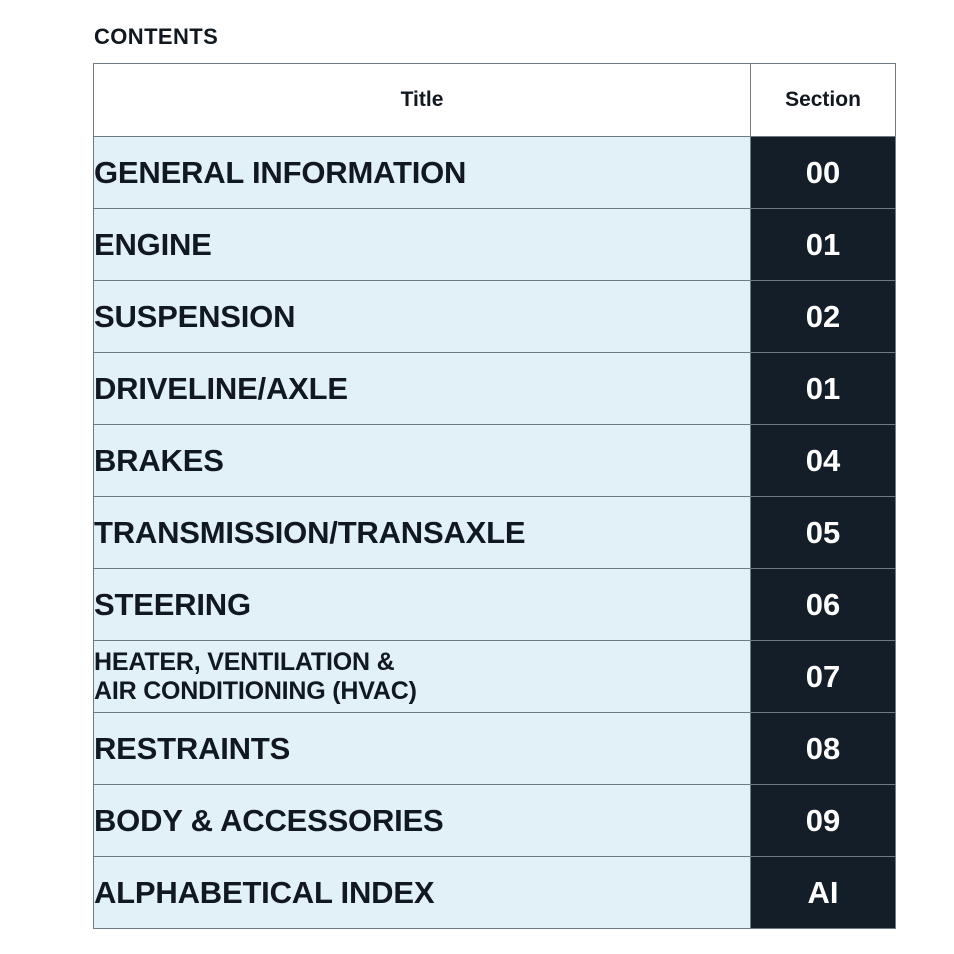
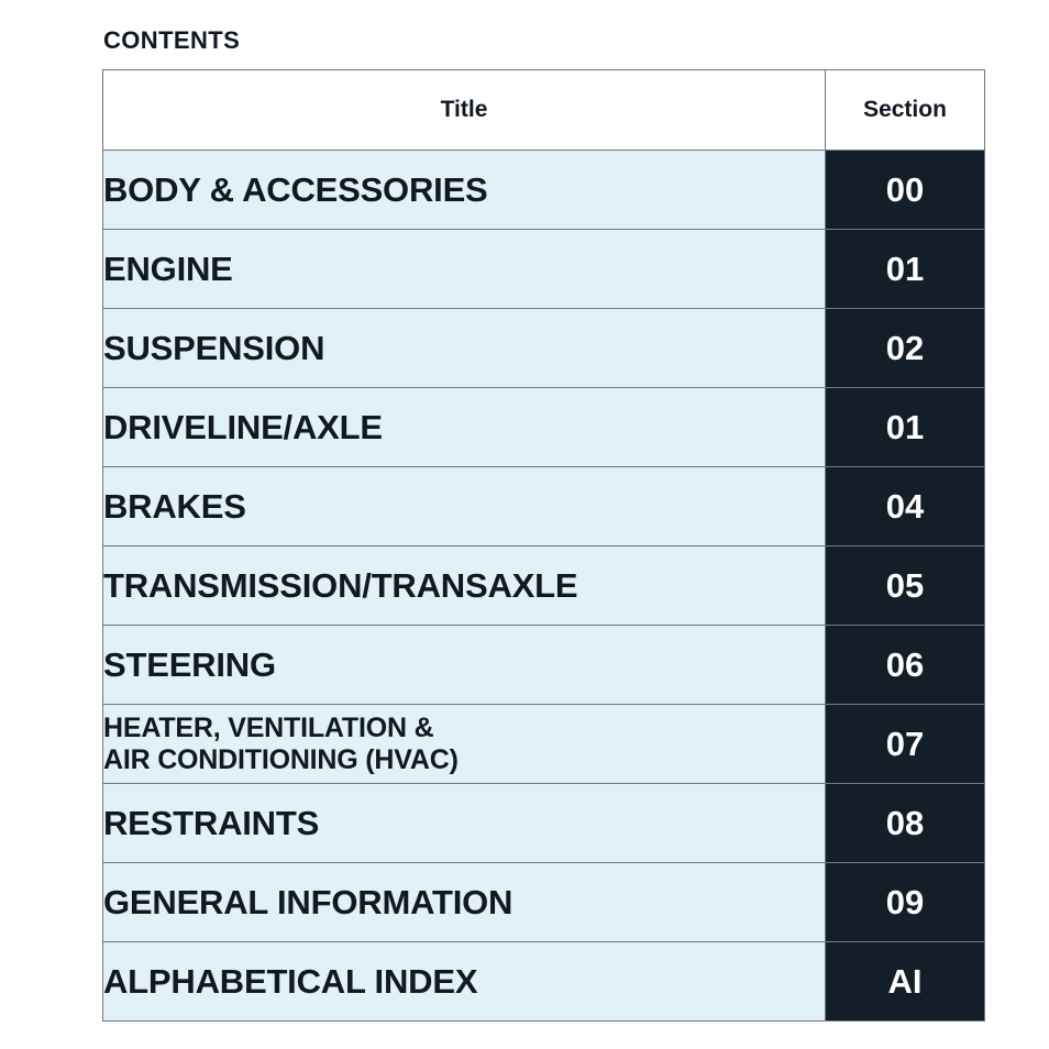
  CONTENTS
  Title	Section
- GENERAL INFORMATION	00
+ BODY & ACCESSORIES	00
  ENGINE	01
  SUSPENSION	02
  DRIVELINE/AXLE	01
  BRAKES	04
  TRANSMISSION/TRANSAXLE	05
  STEERING	06
  HEATER, VENTILATION &AIR CONDITIONING (HVAC)	07
  RESTRAINTS	08
- BODY & ACCESSORIES	09
+ GENERAL INFORMATION	09
  ALPHABETICAL INDEX	AI
